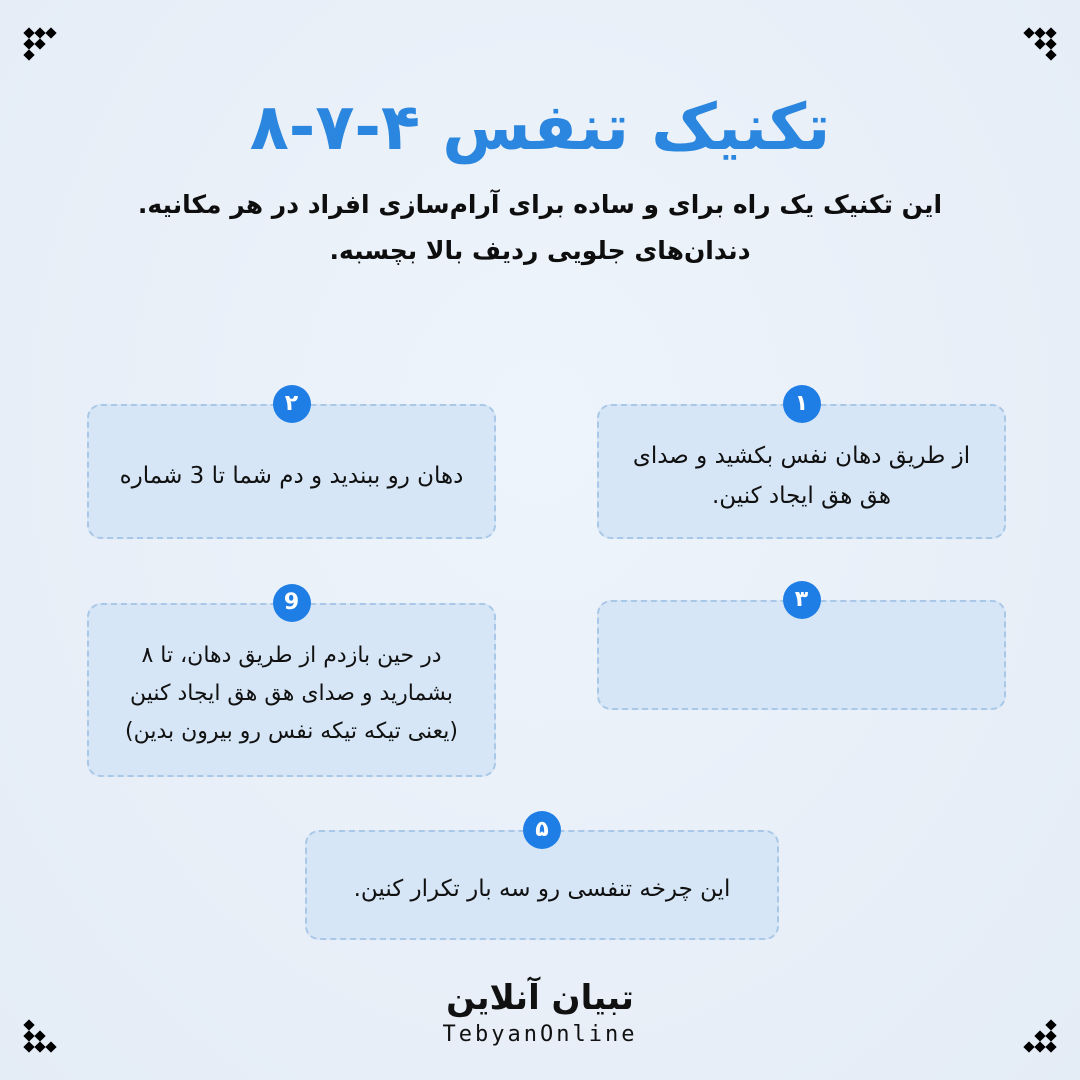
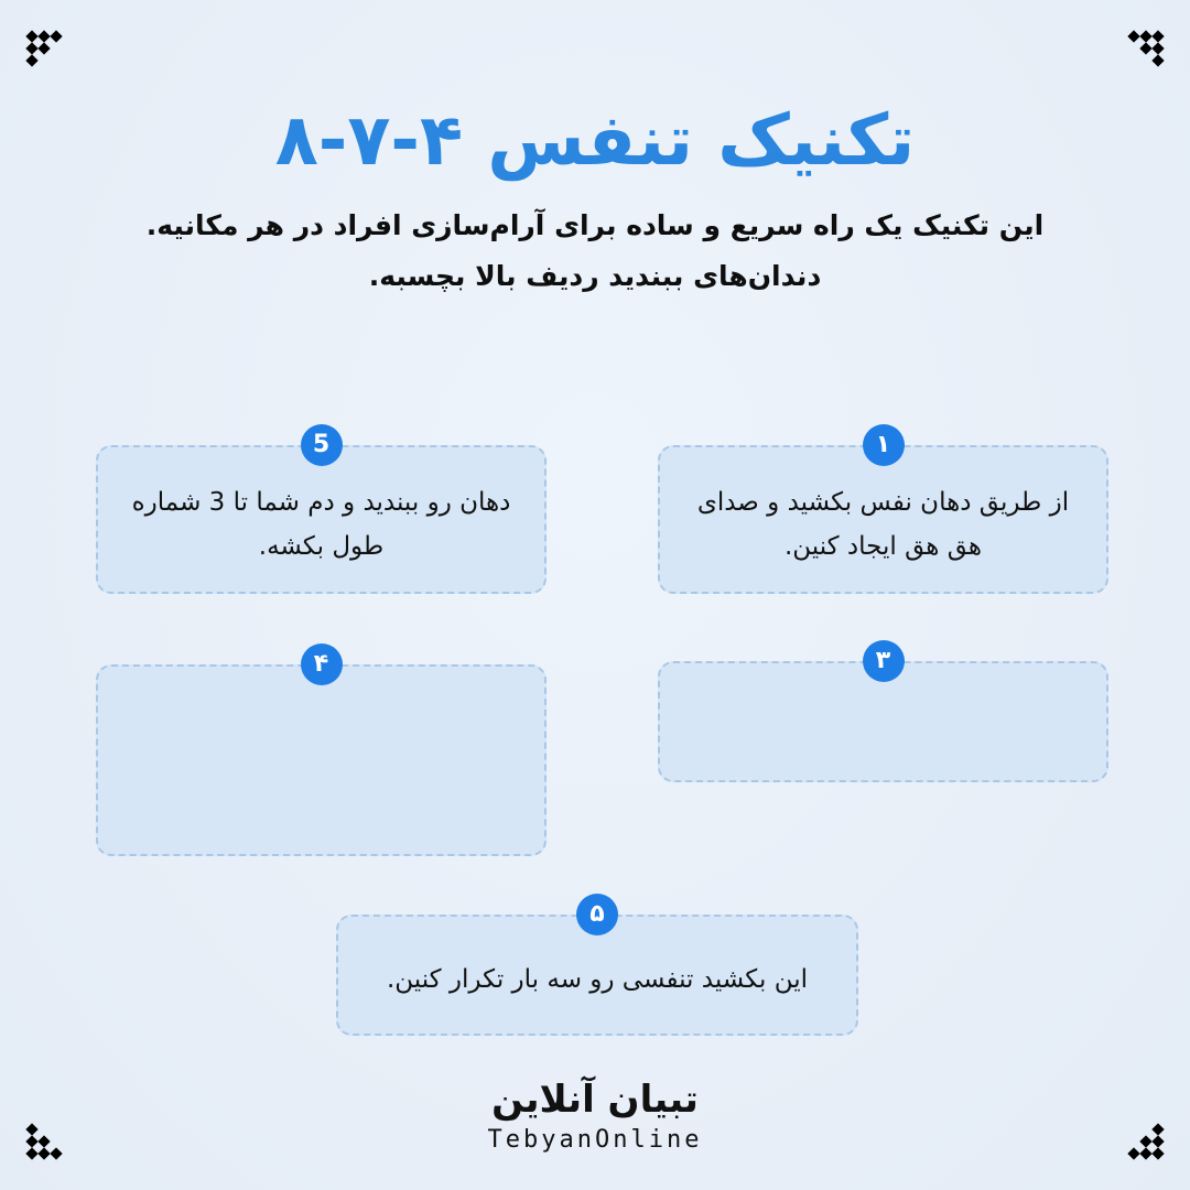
  تکنیک تنفس ۴-۷-۸
- این تکنیک یک راه برای و ساده برای آرام‌سازی افراد در هر مکانیه.
+ این تکنیک یک راه سریع و ساده برای آرام‌سازی افراد در هر مکانیه.
- دندان‌های جلویی ردیف بالا بچسبه.
+ دندان‌های ببندید ردیف بالا بچسبه.
  ۱
  از طریق دهان نفس بکشید و صدای
  هق هق ایجاد کنین.
- ۲
+ 5
  دهان رو ببندید و دم شما تا 3 شماره
+ طول بکشه.
  ۳
- 9
+ ۴
- در حین بازدم از طریق دهان، تا ۸
- بشمارید و صدای هق هق ایجاد کنین
- (یعنی تیکه تیکه نفس رو بیرون بدین)
  ۵
- این چرخه تنفسی رو سه بار تکرار کنین.
+ این بکشید تنفسی رو سه بار تکرار کنین.
  تبیان آنلاین
  TebyanOnline
